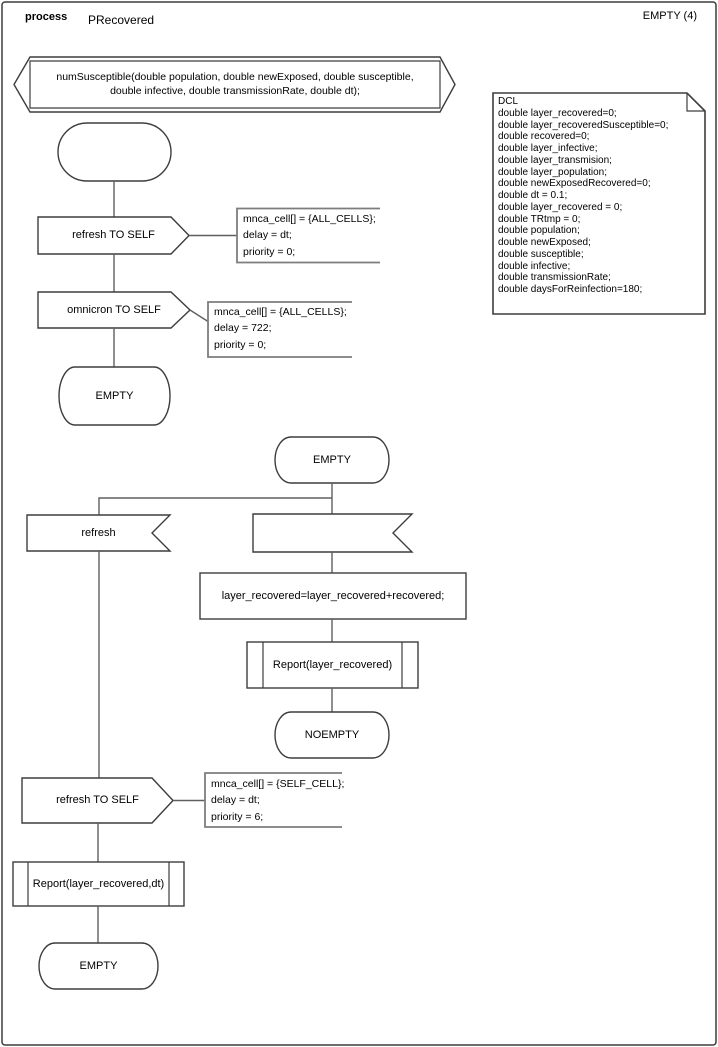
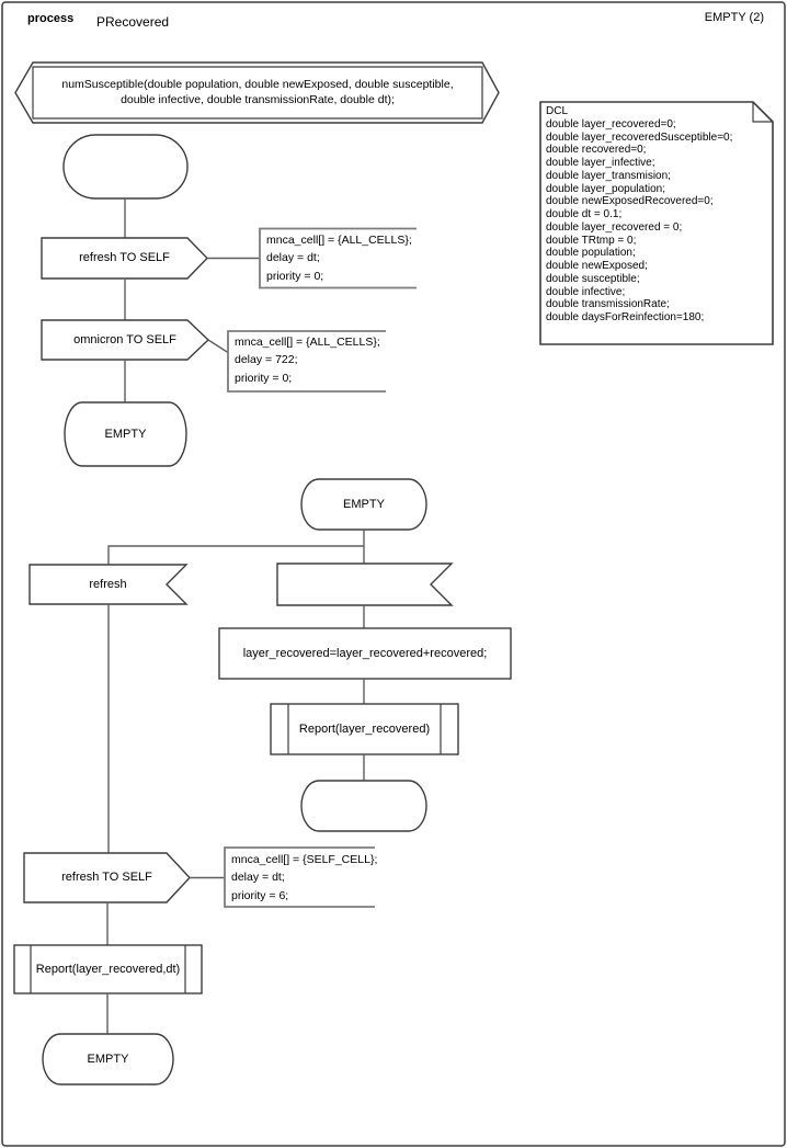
  process
  PRecovered
- EMPTY (4)
+ EMPTY (2)
  numSusceptible(double population, double newExposed, double susceptible,
  double infective, double transmissionRate, double dt);
  refresh TO SELF
  mnca_cell[] = {ALL_CELLS};
  delay = dt;
  priority = 0;
  omnicron TO SELF
  mnca_cell[] = {ALL_CELLS};
  delay = 722;
  priority = 0;
  EMPTY
  DCL
  double layer_recovered=0;
  double layer_recoveredSusceptible=0;
  double recovered=0;
  double layer_infective;
  double layer_transmision;
  double layer_population;
  double newExposedRecovered=0;
  double dt = 0.1;
  double layer_recovered = 0;
  double TRtmp = 0;
  double population;
  double newExposed;
  double susceptible;
  double infective;
  double transmissionRate;
  double daysForReinfection=180;
  EMPTY
  refresh
  layer_recovered=layer_recovered+recovered;
  Report(layer_recovered)
- NOEMPTY
  refresh TO SELF
  mnca_cell[] = {SELF_CELL};
  delay = dt;
  priority = 6;
  Report(layer_recovered,dt)
  EMPTY
